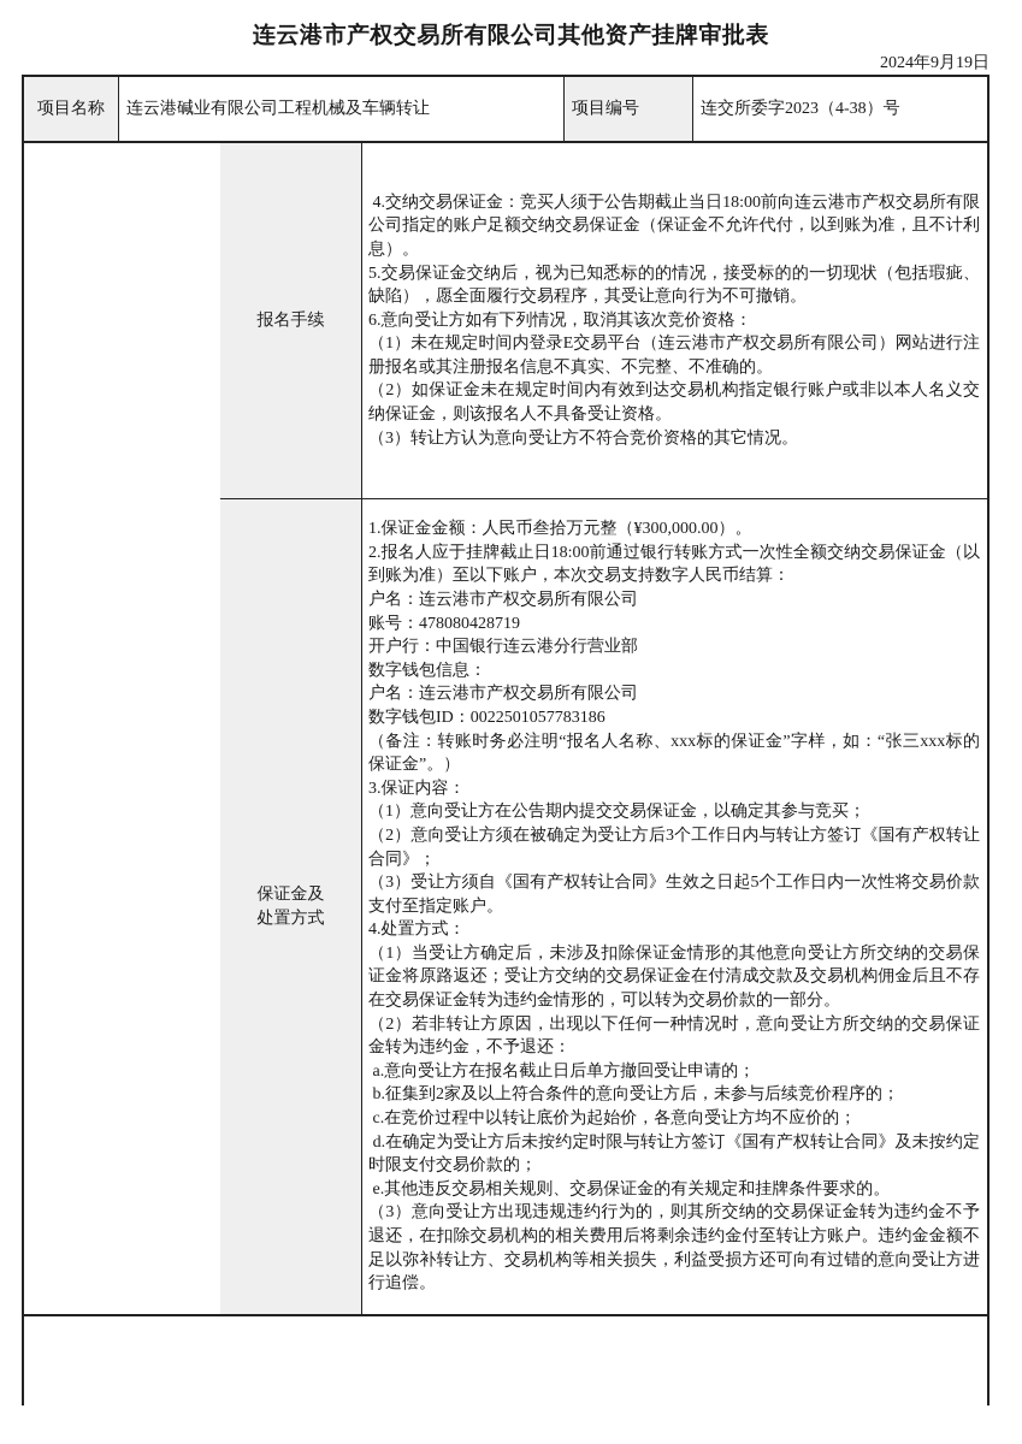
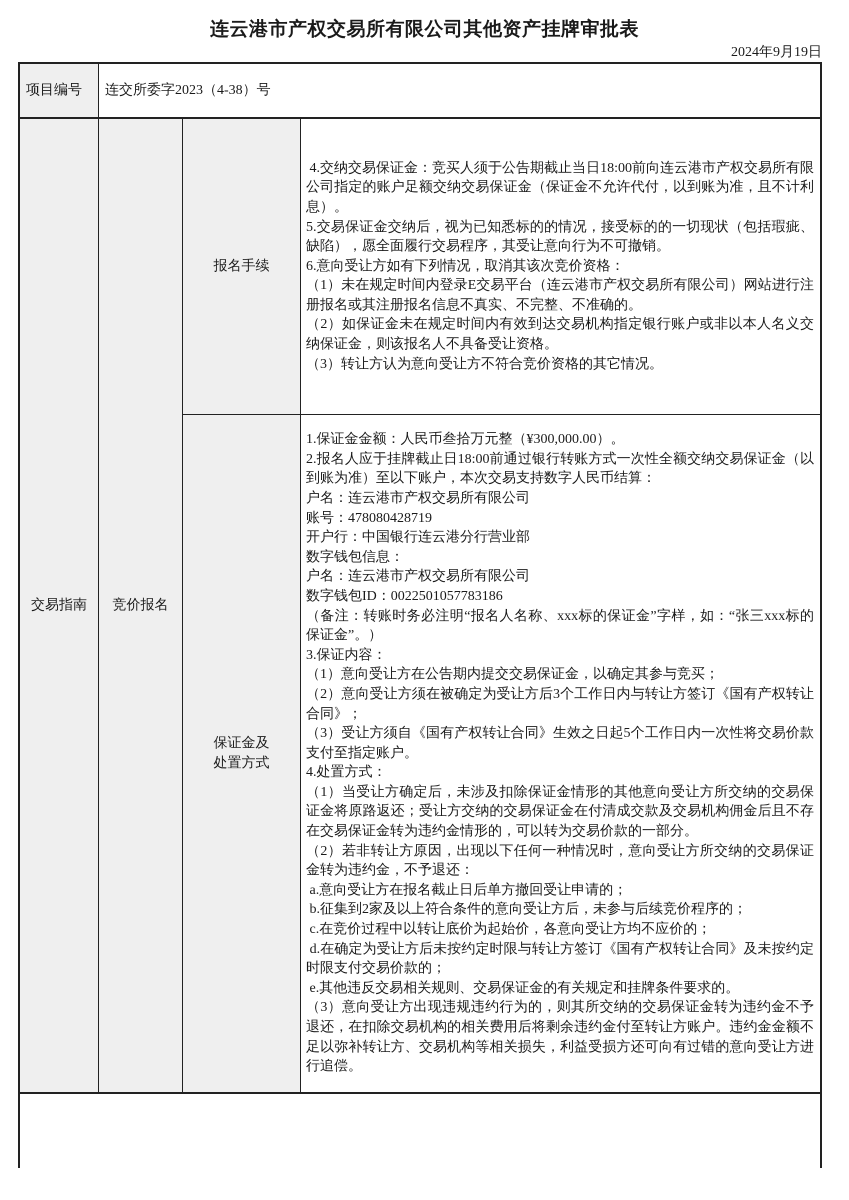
  连云港市产权交易所有限公司其他资产挂牌审批表
  2024年9月19日
- 项目名称
- 连云港碱业有限公司工程机械及车辆转让
  项目编号
  连交所委字2023（4-38）号
+ 交易指南
+ 竞价报名
  报名手续
  4.交纳交易保证金：竞买人须于公告期截止当日18:00前向连云港市产权交易所有限公司指定的账户足额交纳交易保证金（保证金不允许代付，以到账为准，且不计利息）。
  5.交易保证金交纳后，视为已知悉标的的情况，接受标的的一切现状（包括瑕疵、缺陷），愿全面履行交易程序，其受让意向行为不可撤销。
  6.意向受让方如有下列情况，取消其该次竞价资格：
  （1）未在规定时间内登录E交易平台（连云港市产权交易所有限公司）网站进行注册报名或其注册报名信息不真实、不完整、不准确的。
  （2）如保证金未在规定时间内有效到达交易机构指定银行账户或非以本人名义交纳保证金，则该报名人不具备受让资格。
  （3）转让方认为意向受让方不符合竞价资格的其它情况。
  保证金及
  处置方式
  1.保证金金额：人民币叁拾万元整（¥300,000.00）。
  2.报名人应于挂牌截止日18:00前通过银行转账方式一次性全额交纳交易保证金（以到账为准）至以下账户，本次交易支持数字人民币结算：
  户名：连云港市产权交易所有限公司
  账号：478080428719
  开户行：中国银行连云港分行营业部
  数字钱包信息：
  户名：连云港市产权交易所有限公司
  数字钱包ID：0022501057783186
  （备注：转账时务必注明“报名人名称、xxx标的保证金”字样，如：“张三xxx标的保证金”。）
  3.保证内容：
  （1）意向受让方在公告期内提交交易保证金，以确定其参与竞买；
  （2）意向受让方须在被确定为受让方后3个工作日内与转让方签订《国有产权转让合同》；
  （3）受让方须自《国有产权转让合同》生效之日起5个工作日内一次性将交易价款支付至指定账户。
  4.处置方式：
  （1）当受让方确定后，未涉及扣除保证金情形的其他意向受让方所交纳的交易保证金将原路返还；受让方交纳的交易保证金在付清成交款及交易机构佣金后且不存在交易保证金转为违约金情形的，可以转为交易价款的一部分。
  （2）若非转让方原因，出现以下任何一种情况时，意向受让方所交纳的交易保证金转为违约金，不予退还：
  a.意向受让方在报名截止日后单方撤回受让申请的；
  b.征集到2家及以上符合条件的意向受让方后，未参与后续竞价程序的；
  c.在竞价过程中以转让底价为起始价，各意向受让方均不应价的；
  d.在确定为受让方后未按约定时限与转让方签订《国有产权转让合同》及未按约定时限支付交易价款的；
  e.其他违反交易相关规则、交易保证金的有关规定和挂牌条件要求的。
  （3）意向受让方出现违规违约行为的，则其所交纳的交易保证金转为违约金不予退还，在扣除交易机构的相关费用后将剩余违约金付至转让方账户。违约金金额不足以弥补转让方、交易机构等相关损失，利益受损方还可向有过错的意向受让方进行追偿。
